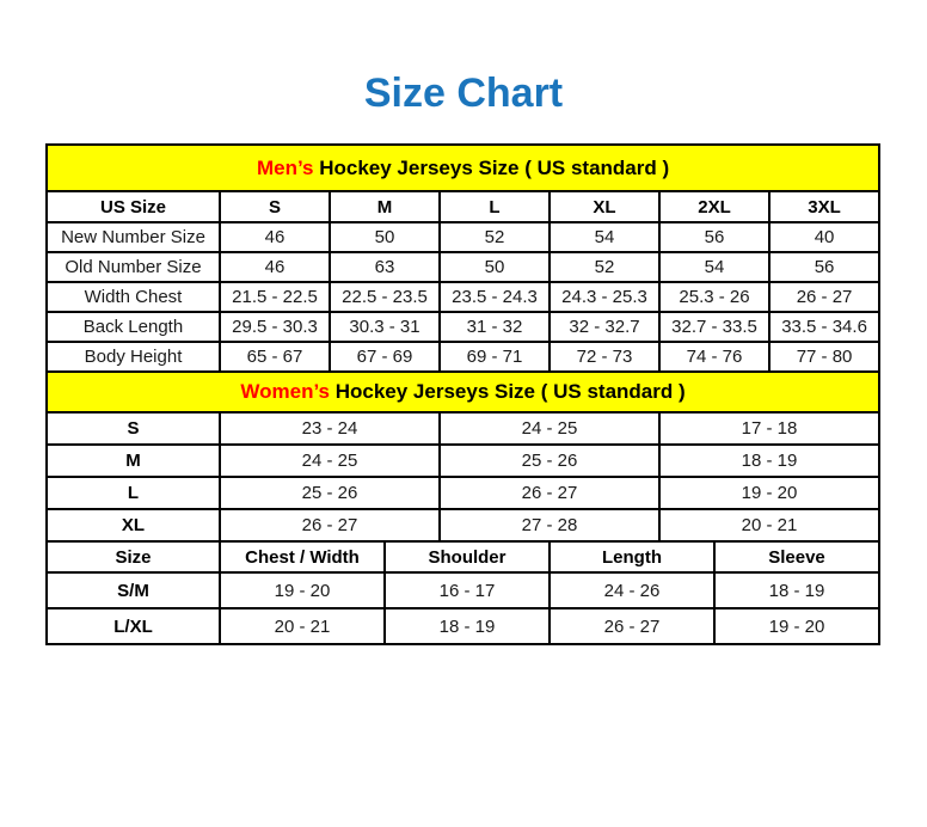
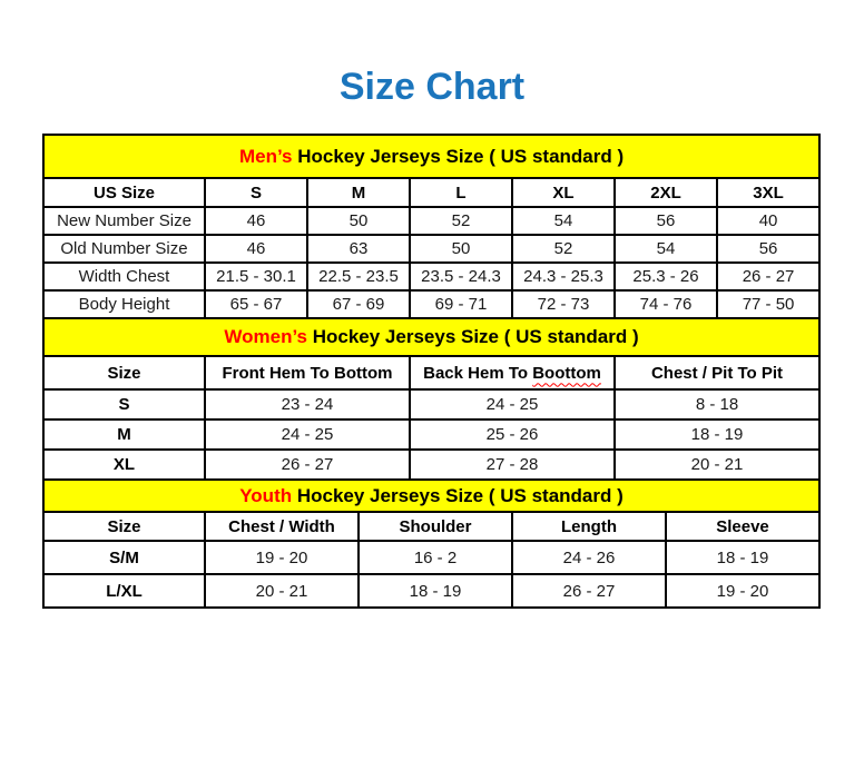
  Size Chart
  Men’s Hockey Jerseys Size ( US standard )
  US Size	S	M	L	XL	2XL	3XL
  New Number Size	46	50	52	54	56	40
  Old Number Size	46	63	50	52	54	56
- Width Chest	21.5 - 22.5	22.5 - 23.5	23.5 - 24.3	24.3 - 25.3	25.3 - 26	26 - 27
+ Width Chest	21.5 - 30.1	22.5 - 23.5	23.5 - 24.3	24.3 - 25.3	25.3 - 26	26 - 27
- Back Length	29.5 - 30.3	30.3 - 31	31 - 32	32 - 32.7	32.7 - 33.5	33.5 - 34.6
- Body Height	65 - 67	67 - 69	69 - 71	72 - 73	74 - 76	77 - 80
+ Body Height	65 - 67	67 - 69	69 - 71	72 - 73	74 - 76	77 - 50
  Women’s Hockey Jerseys Size ( US standard )
+ Size	Front Hem To Bottom	Back Hem To Boottom	Chest / Pit To Pit
- S	23 - 24	24 - 25	17 - 18
+ S	23 - 24	24 - 25	8 - 18
  M	24 - 25	25 - 26	18 - 19
- L	25 - 26	26 - 27	19 - 20
  XL	26 - 27	27 - 28	20 - 21
+ Youth Hockey Jerseys Size ( US standard )
  Size	Chest / Width	Shoulder	Length	Sleeve
- S/M	19 - 20	16 - 17	24 - 26	18 - 19
+ S/M	19 - 20	16 - 2	24 - 26	18 - 19
  L/XL	20 - 21	18 - 19	26 - 27	19 - 20
